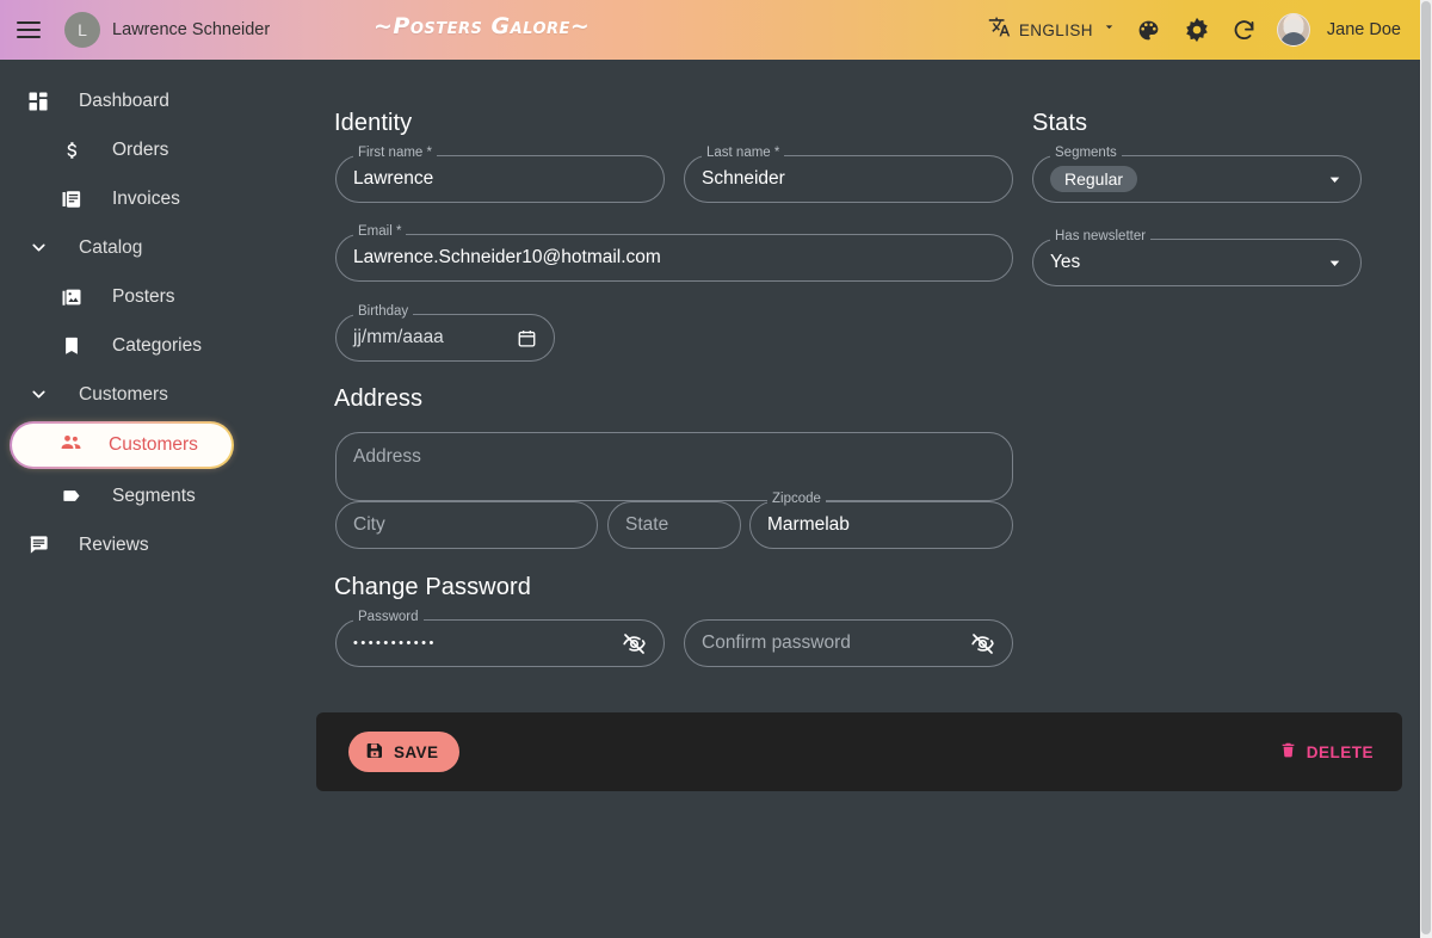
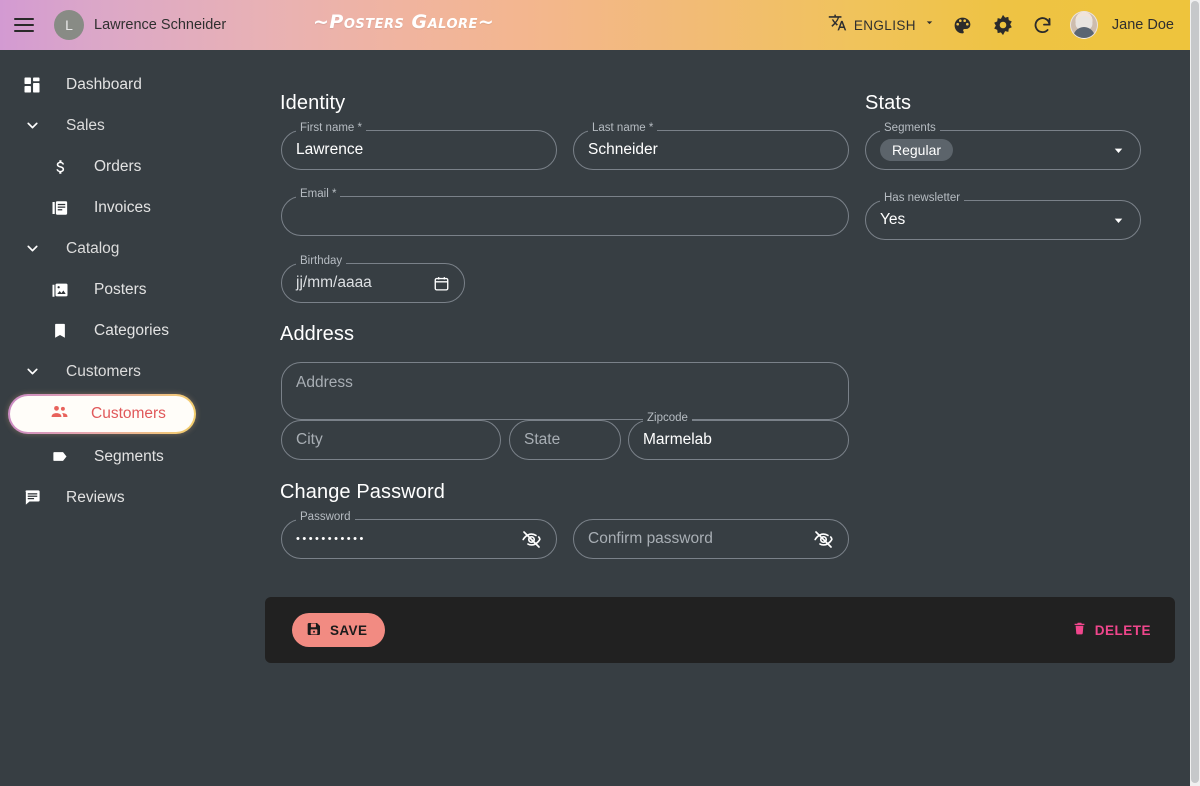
  L
  Lawrence Schneider
  ~Posters Galore~
  ENGLISH
  Jane Doe
  Dashboard
+ Sales
  Orders
  Invoices
  Catalog
  Posters
  Categories
  Customers
  Customers
  Segments
  Reviews
  Identity
  First name *
  Lawrence
  Last name *
  Schneider
  Email *
- Lawrence.Schneider10@hotmail.com
  Birthday
  jj/mm/aaaa
  Stats
  Segments
  Regular
  Has newsletter
  Yes
  Address
  Address
  City
  State
  Zipcode
  Marmelab
  Change Password
  Password
  •••••••••••
  Confirm password
  SAVE
  DELETE
